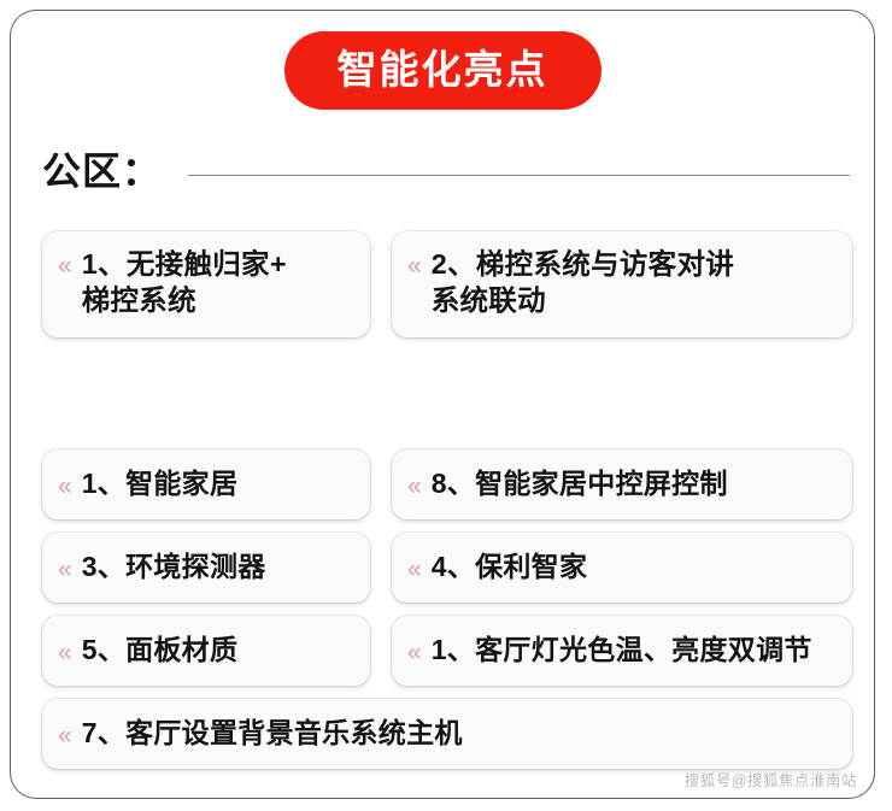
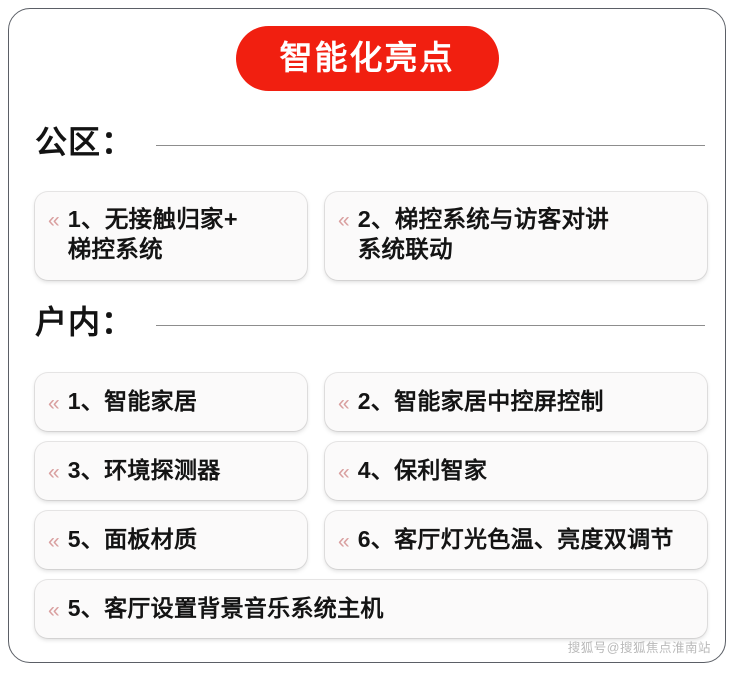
  智能化亮点
  公区：
  «
  1、无接触归家+
  梯控系统
  «
  2、梯控系统与访客对讲
  系统联动
+ 户内：
  «
  1、智能家居
  «
- 8、智能家居中控屏控制
+ 2、智能家居中控屏控制
  «
  3、环境探测器
  «
  4、保利智家
  «
  5、面板材质
  «
- 1、客厅灯光色温、亮度双调节
+ 6、客厅灯光色温、亮度双调节
  «
- 7、客厅设置背景音乐系统主机
+ 5、客厅设置背景音乐系统主机
  搜狐号@搜狐焦点淮南站
